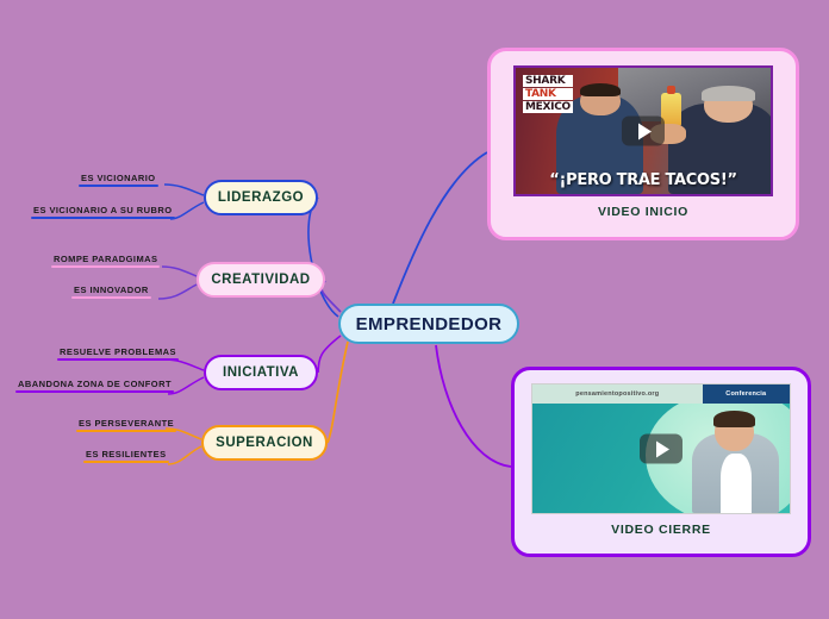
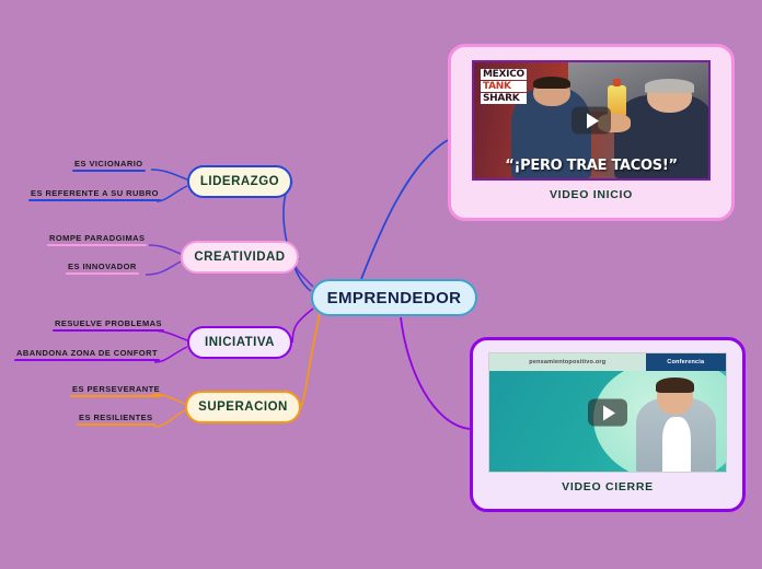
  EMPRENDEDOR
  LIDERAZGO
  ES VICIONARIO
- ES VICIONARIO A SU RUBRO
+ ES REFERENTE A SU RUBRO
  CREATIVIDAD
  ROMPE PARADGIMAS
  ES INNOVADOR
  INICIATIVA
  RESUELVE PROBLEMAS
  ABANDONA ZONA DE CONFORT
  SUPERACION
  ES PERSEVERANTE
  ES RESILIENTES
- SHARK
+ MEXICO
  TANK
- MEXICO
+ SHARK
  “¡PERO TRAE TACOS!”
  VIDEO INICIO
  VIDEO CIERRE
